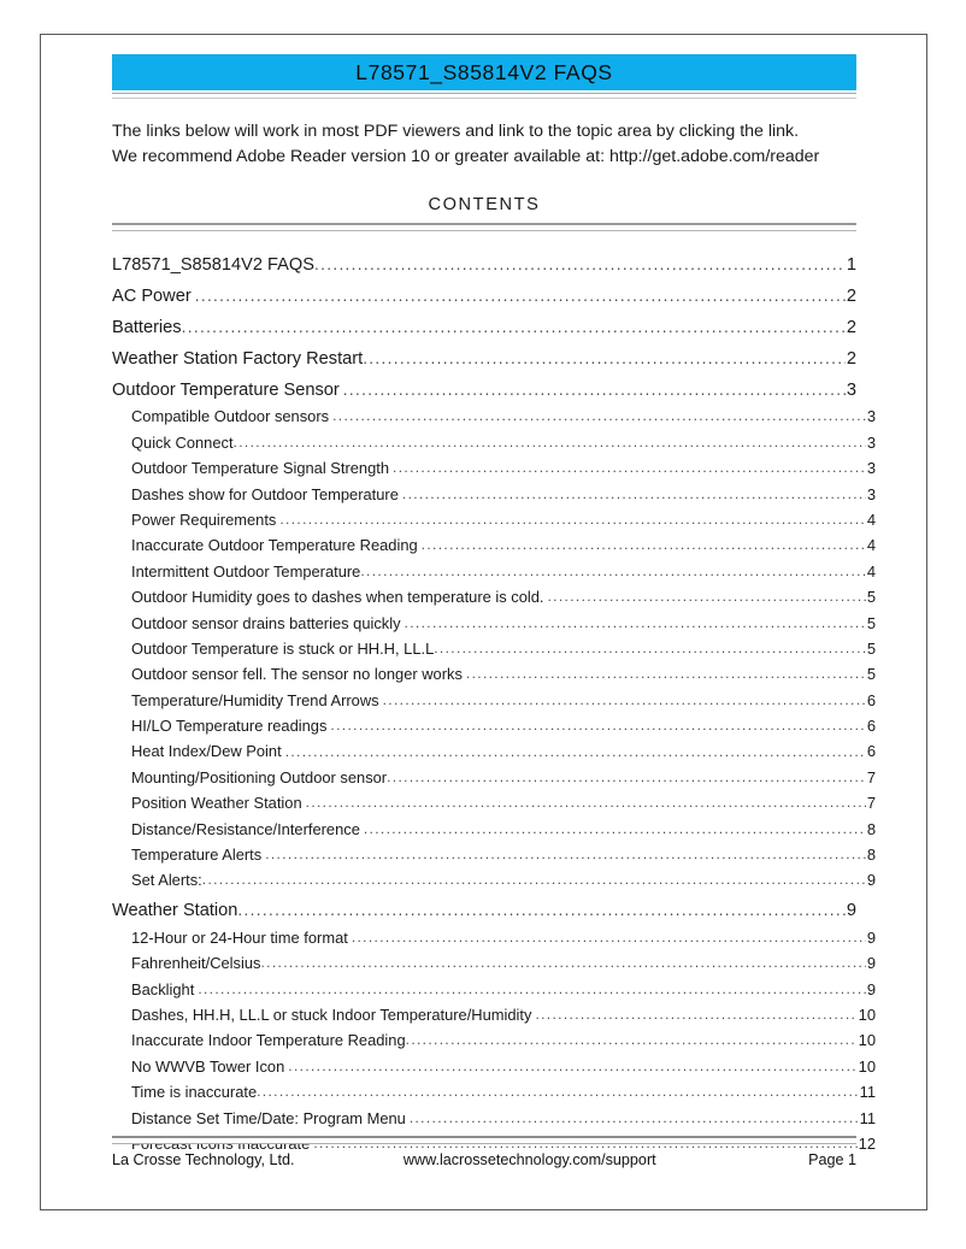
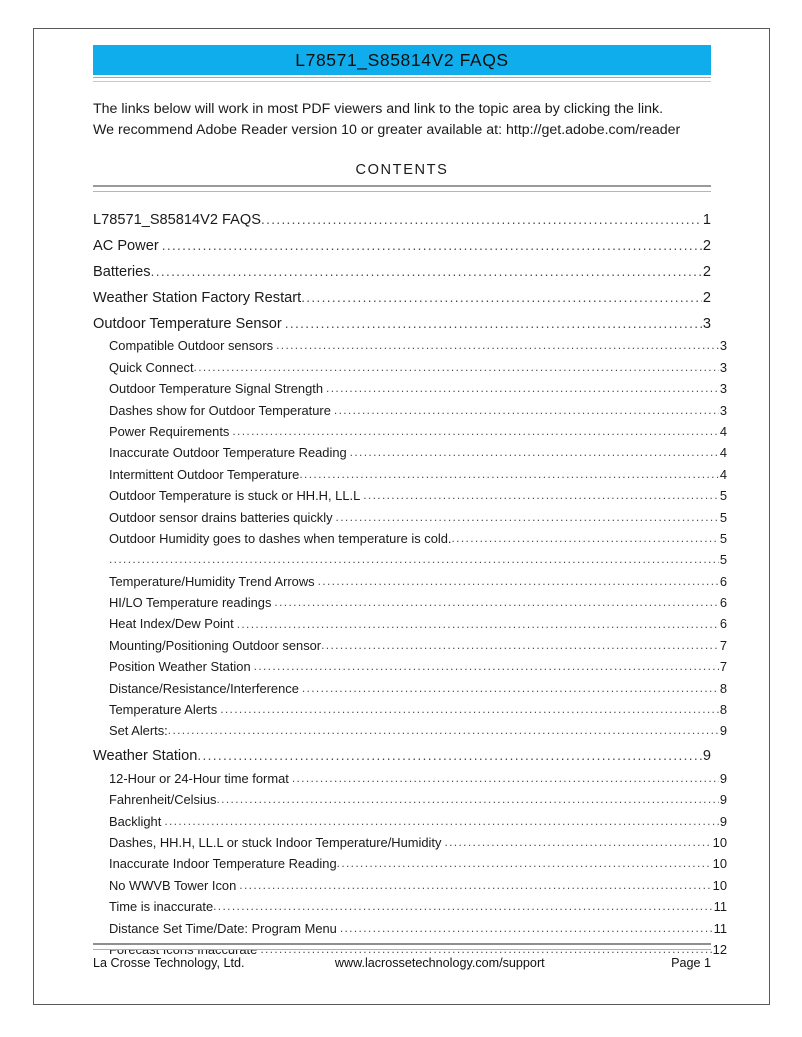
  L78571_S85814V2 FAQS
  The links below will work in most PDF viewers and link to the topic area by clicking the link. We recommend Adobe Reader version 10 or greater available at: http://get.adobe.com/reader
  CONTENTS
  L78571_S85814V2 FAQS
  1
  AC Power
  2
  Batteries
  2
  Weather Station Factory Restart
  2
  Outdoor Temperature Sensor
  3
  Compatible Outdoor sensors
  3
  Quick Connect
  3
  Outdoor Temperature Signal Strength
  3
  Dashes show for Outdoor Temperature
  3
  Power Requirements
  4
  Inaccurate Outdoor Temperature Reading
  4
  Intermittent Outdoor Temperature
  4
- Outdoor Humidity goes to dashes when temperature is cold.
+ Outdoor Temperature is stuck or HH.H, LL.L
  5
  Outdoor sensor drains batteries quickly
  5
- Outdoor Temperature is stuck or HH.H, LL.L
+ Outdoor Humidity goes to dashes when temperature is cold.
  5
- Outdoor sensor fell. The sensor no longer works
  5
  Temperature/Humidity Trend Arrows
  6
  HI/LO Temperature readings
  6
  Heat Index/Dew Point
  6
  Mounting/Positioning Outdoor sensor
  7
  Position Weather Station
  7
  Distance/Resistance/Interference
  8
  Temperature Alerts
  8
  Set Alerts:
  9
  Weather Station
  9
  12-Hour or 24-Hour time format
  9
  Fahrenheit/Celsius
  9
  Backlight
  9
  Dashes, HH.H, LL.L or stuck Indoor Temperature/Humidity
  10
  Inaccurate Indoor Temperature Reading
  10
  No WWVB Tower Icon
  10
  Time is inaccurate
  11
  Distance Set Time/Date: Program Menu
  11
  12
  La Crosse Technology, Ltd.
  www.lacrossetechnology.com/support
  Page 1
